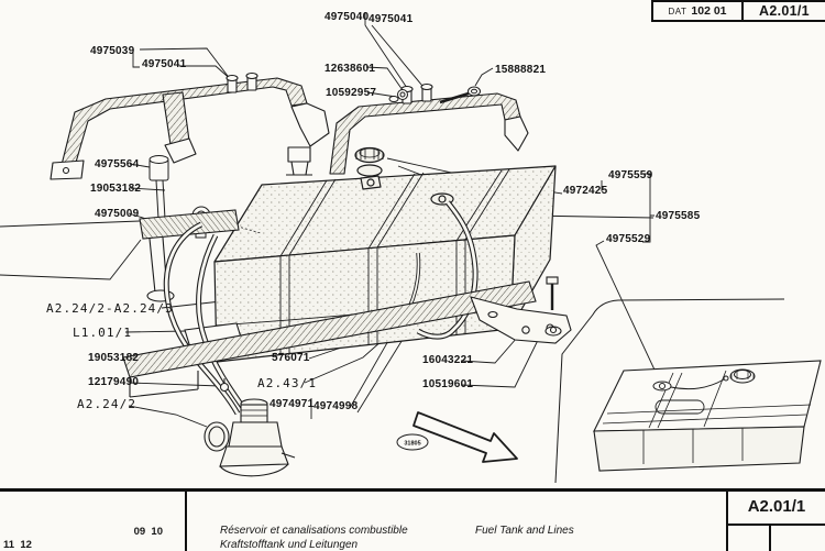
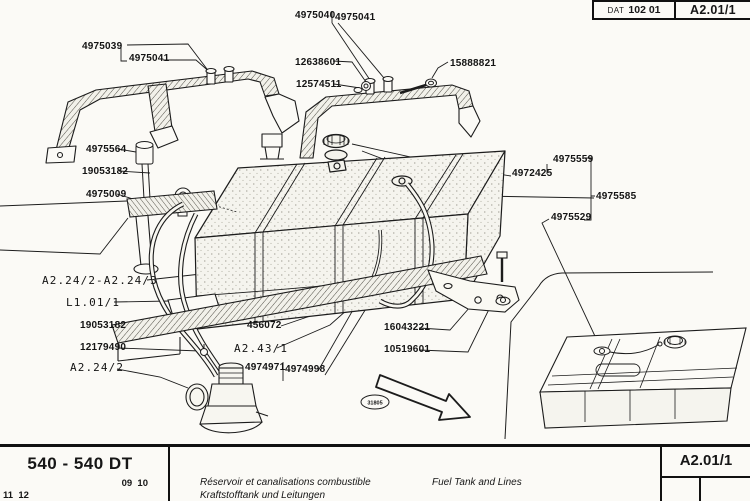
  4975040
  4975041
  4975039
  4975041
  12638601
- 10592957
+ 12574511
  15888821
  4975564
  19053182
  4975009
  4972425
  4975559
  4975585
  4975529
  A2.24/2-A2.24/3
  L1.01/1
  19053182
  12179490
  A2.24/2
- 576071
+ 456072
  A2.43/1
  4974971
  4974998
  16043221
  10519601
  DAT
  102 01
  A2.01/1
+ 540 - 540 DT
  09 10
  11 12
  Réservoir et canalisations combustible
  Kraftstofftank und Leitungen
  Fuel Tank and Lines
  A2.01/1
